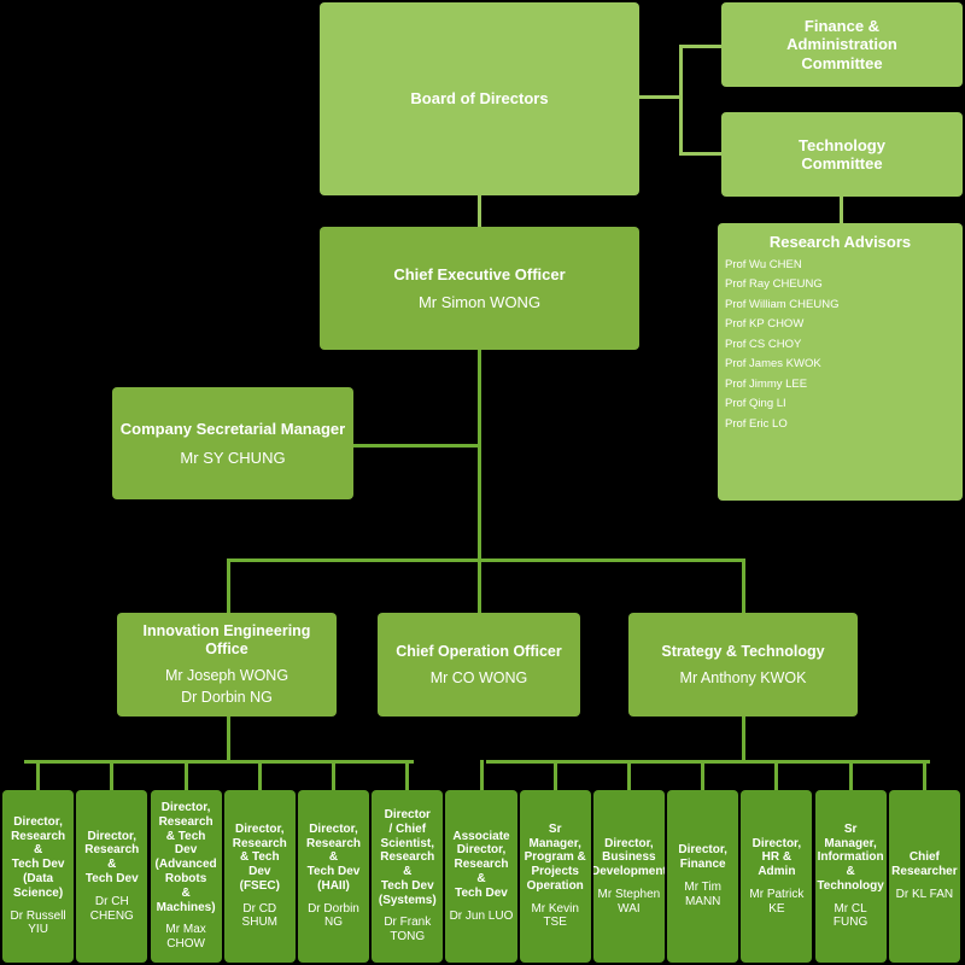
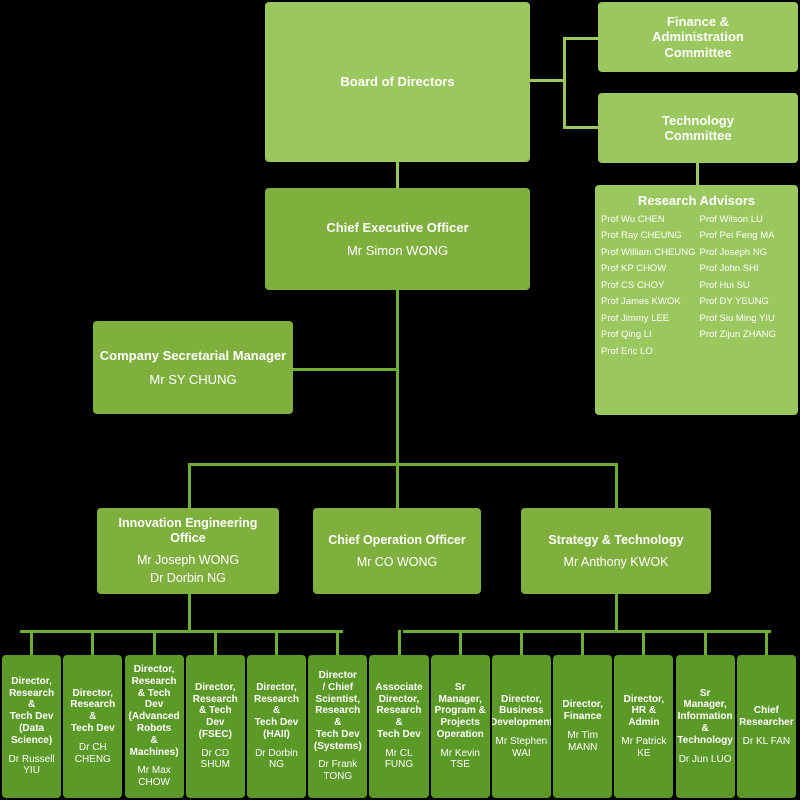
  Board of Directors
  Finance &
  Administration
  Committee
  Technology
  Committee
  Research Advisors
  Prof Wu CHEN
  Prof Ray CHEUNG
  Prof William CHEUNG
  Prof KP CHOW
  Prof CS CHOY
  Prof James KWOK
  Prof Jimmy LEE
  Prof Qing LI
  Prof Eric LO
+ Prof Wilson LU
+ Prof Pei Feng MA
+ Prof Joseph NG
+ Prof John SHI
+ Prof Hui SU
+ Prof DY YEUNG
+ Prof Siu Ming YIU
+ Prof Zijun ZHANG
  Chief Executive Officer
  Mr Simon WONG
  Company Secretarial Manager
  Mr SY CHUNG
  Innovation Engineering Office
  Mr Joseph WONG
  Dr Dorbin NG
  Chief Operation Officer
  Mr CO WONG
  Strategy & Technology
  Mr Anthony KWOK
  Director,
  Research
  &
  Tech Dev
  (Data
  Science)
  Dr Russell
  YIU
  Director,
  Research
  &
  Tech Dev
  Dr CH
  CHENG
  Director,
  Research
  & Tech Dev
  (Advanced
  Robots
  & Machines)
  Mr Max
  CHOW
  Director,
  Research
  & Tech Dev
  (FSEC)
  Dr CD
  SHUM
  Director,
  Research &
  Tech Dev
  (HAII)
  Dr Dorbin
  NG
  Director
  / Chief
  Scientist,
  Research &
  Tech Dev
  (Systems)
  Dr Frank
  TONG
  Associate
  Director,
  Research &
  Tech Dev
- Dr Jun LUO
+ Mr CL FUNG
  Sr Manager,
  Program &
  Projects
  Operation
  Mr Kevin
  TSE
  Director,
  Business
  Developmen
  Mr Stephen
  WAI
  Director,
  Finance
  Mr Tim
  MANN
  Director,
  HR & Admin
  Mr Patrick KE
  Sr Manager,
  Information
  &
  Technology
- Mr CL FUNG
+ Dr Jun LUO
  Chief
  Researcher
  Dr KL FAN
